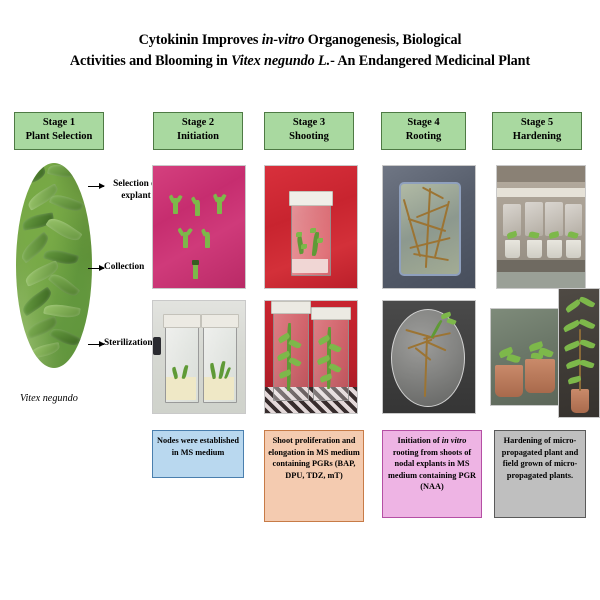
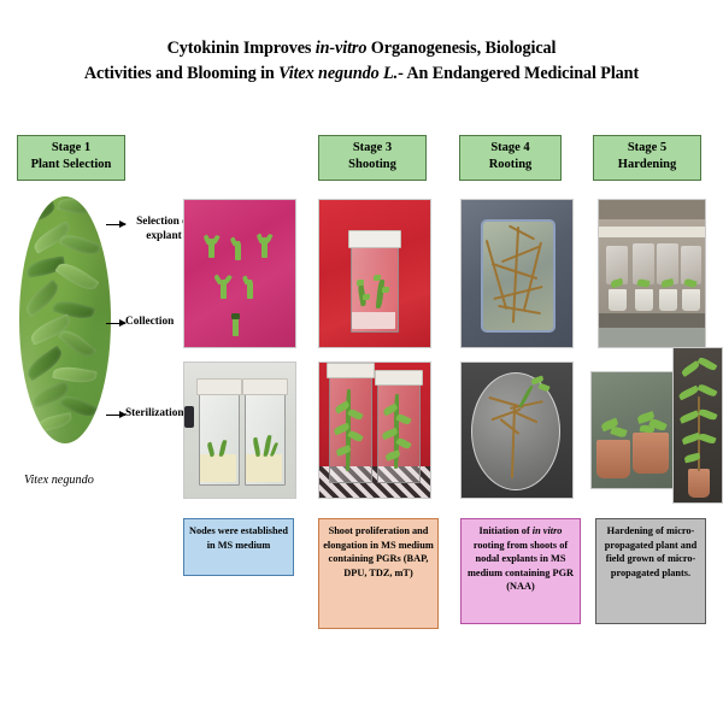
  Cytokinin Improves in-vitro Organogenesis, Biological
  Activities and Blooming in Vitex negundo L.- An Endangered Medicinal Plant
  Stage 1
  Plant Selection
- Stage 2
- Initiation
  Stage 3
  Shooting
  Stage 4
  Rooting
  Stage 5
  Hardening
  Selection explant
  Collection
  Sterilization
  Vitex negundo
  Nodes were established in MS medium
  Shoot proliferation and elongation in MS medium containing PGRs (BAP, DPU, TDZ, mT)
  Initiation of in vitro rooting from shoots of nodal explants in MS medium containing PGR (NAA)
  Hardening of micro-propagated plant and field grown of micro-propagated plants.
